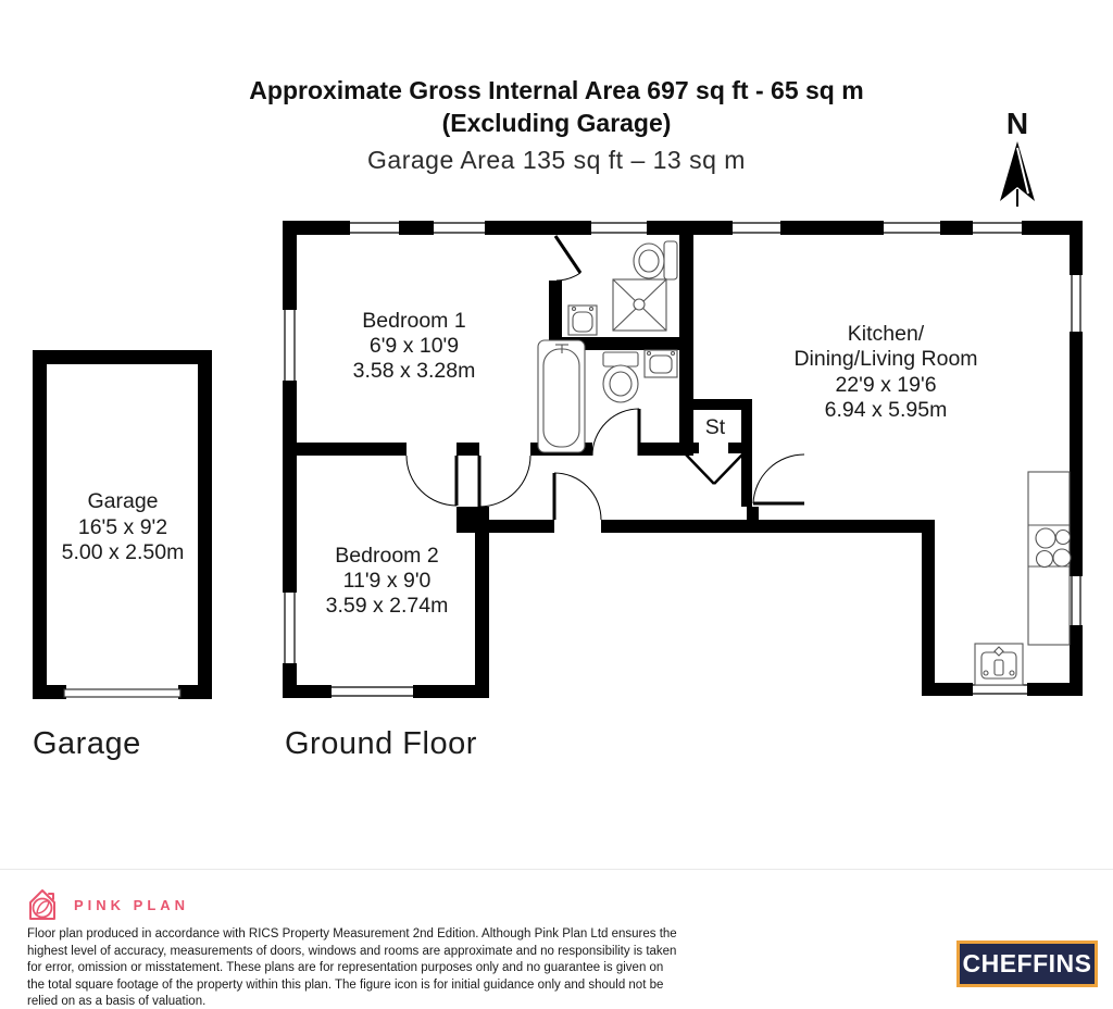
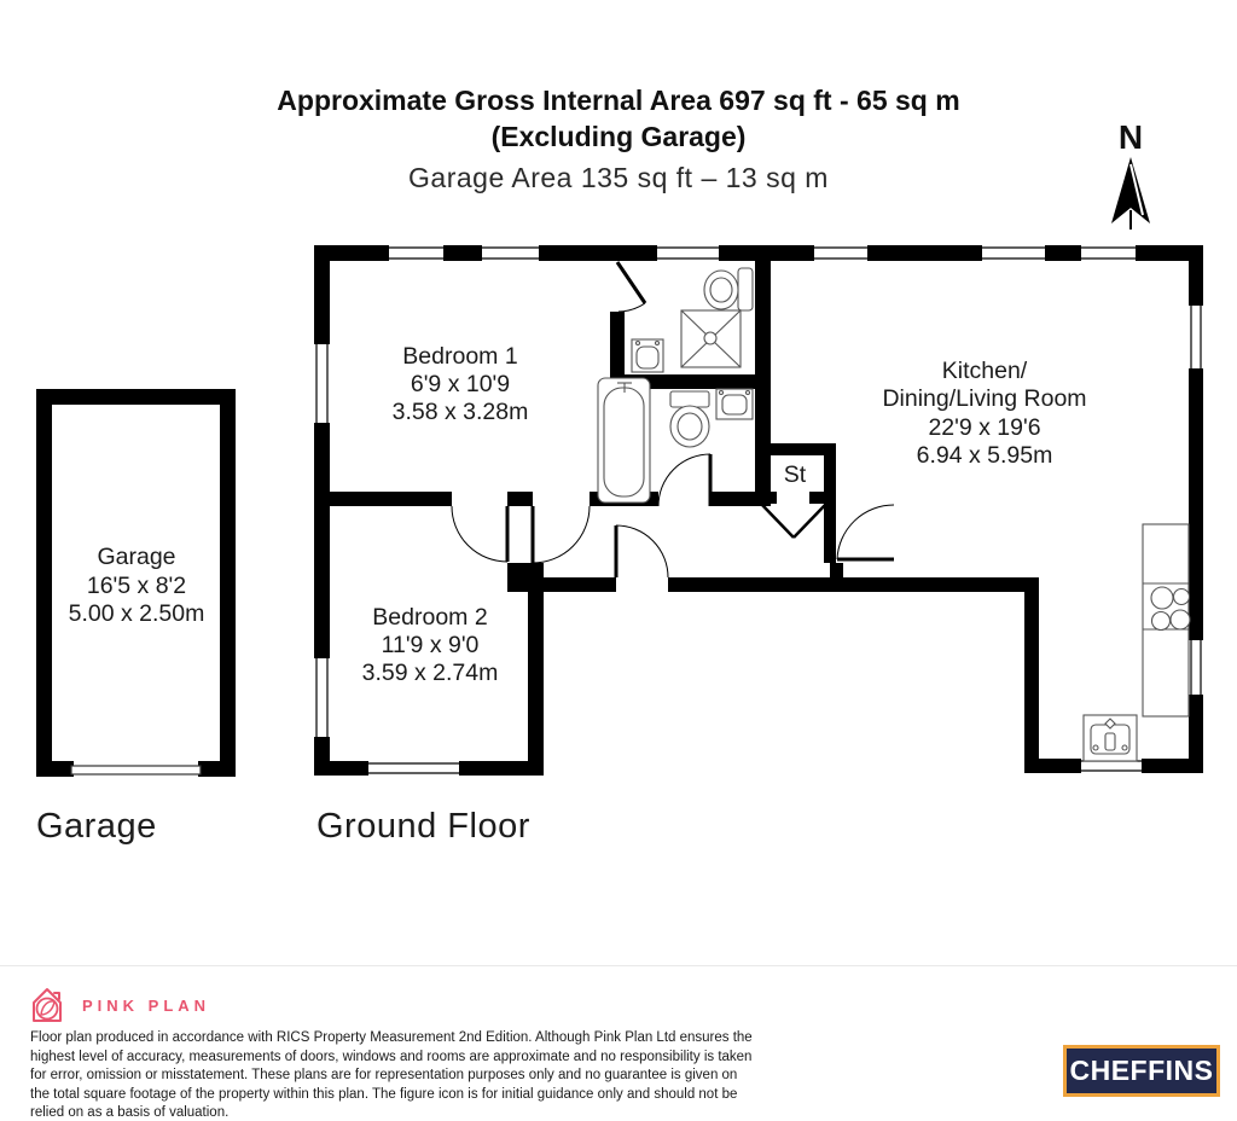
  Approximate Gross Internal Area 697 sq ft - 65 sq m
  (Excluding Garage)
  Garage Area 135 sq ft – 13 sq m
  N
  Bedroom 1
  6'9 x 10'9
  3.58 x 3.28m
  Kitchen/
  Dining/Living Room
  22'9 x 19'6
  6.94 x 5.95m
  St
  Bedroom 2
  11'9 x 9'0
  3.59 x 2.74m
  Garage
- 16'5 x 9'2
+ 16'5 x 8'2
  5.00 x 2.50m
  Garage
  Ground Floor
  PINK PLAN
  Floor plan produced in accordance with RICS Property Measurement 2nd Edition. Although Pink Plan Ltd ensures the highest level of accuracy, measurements of doors, windows and rooms are approximate and no responsibility is taken for error, omission or misstatement. These plans are for representation purposes only and no guarantee is given on the total square footage of the property within this plan. The figure icon is for initial guidance only and should not be relied on as a basis of valuation.
  CHEFFINS
